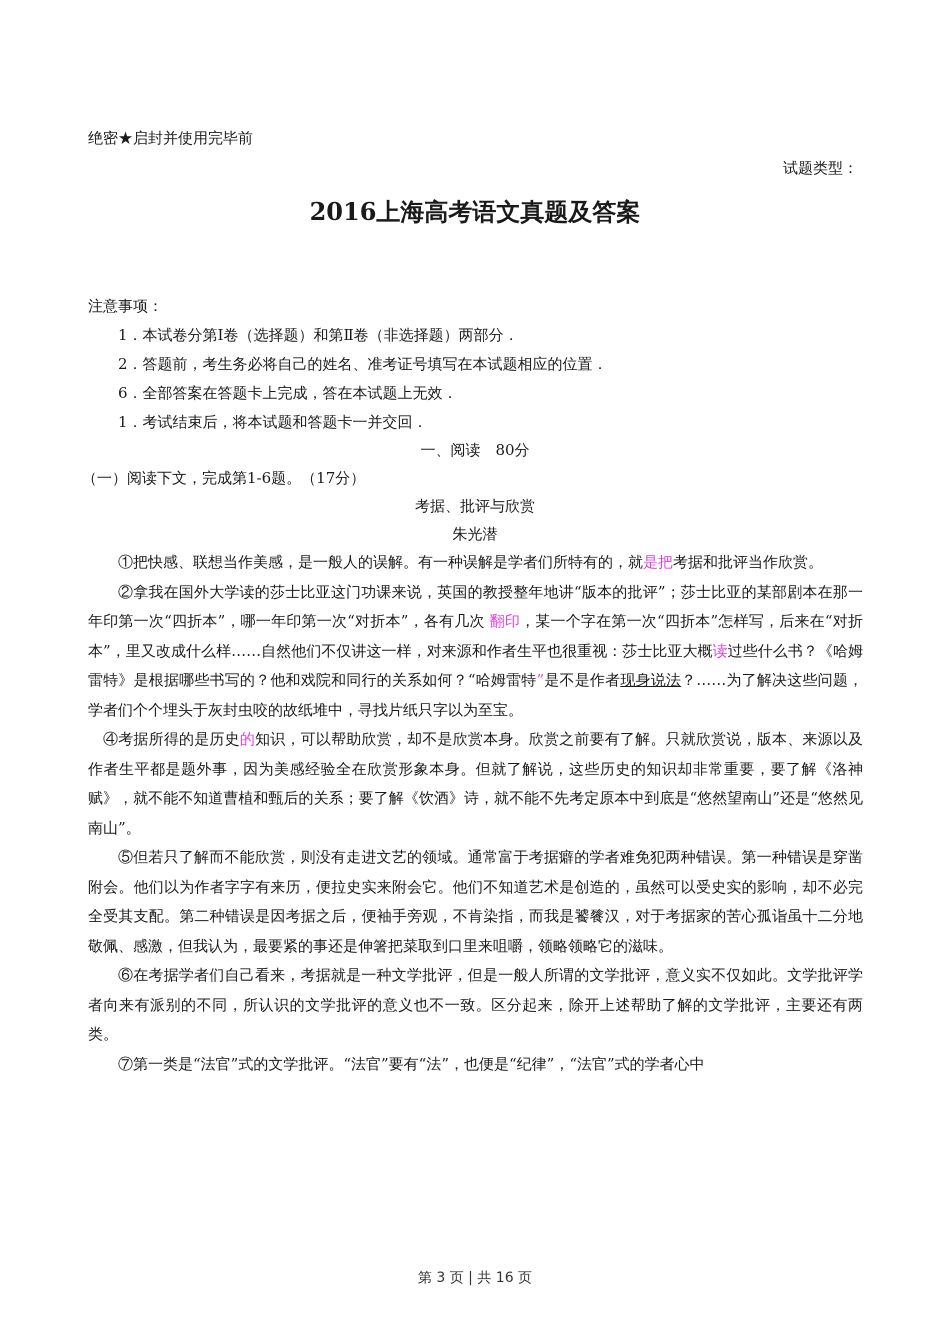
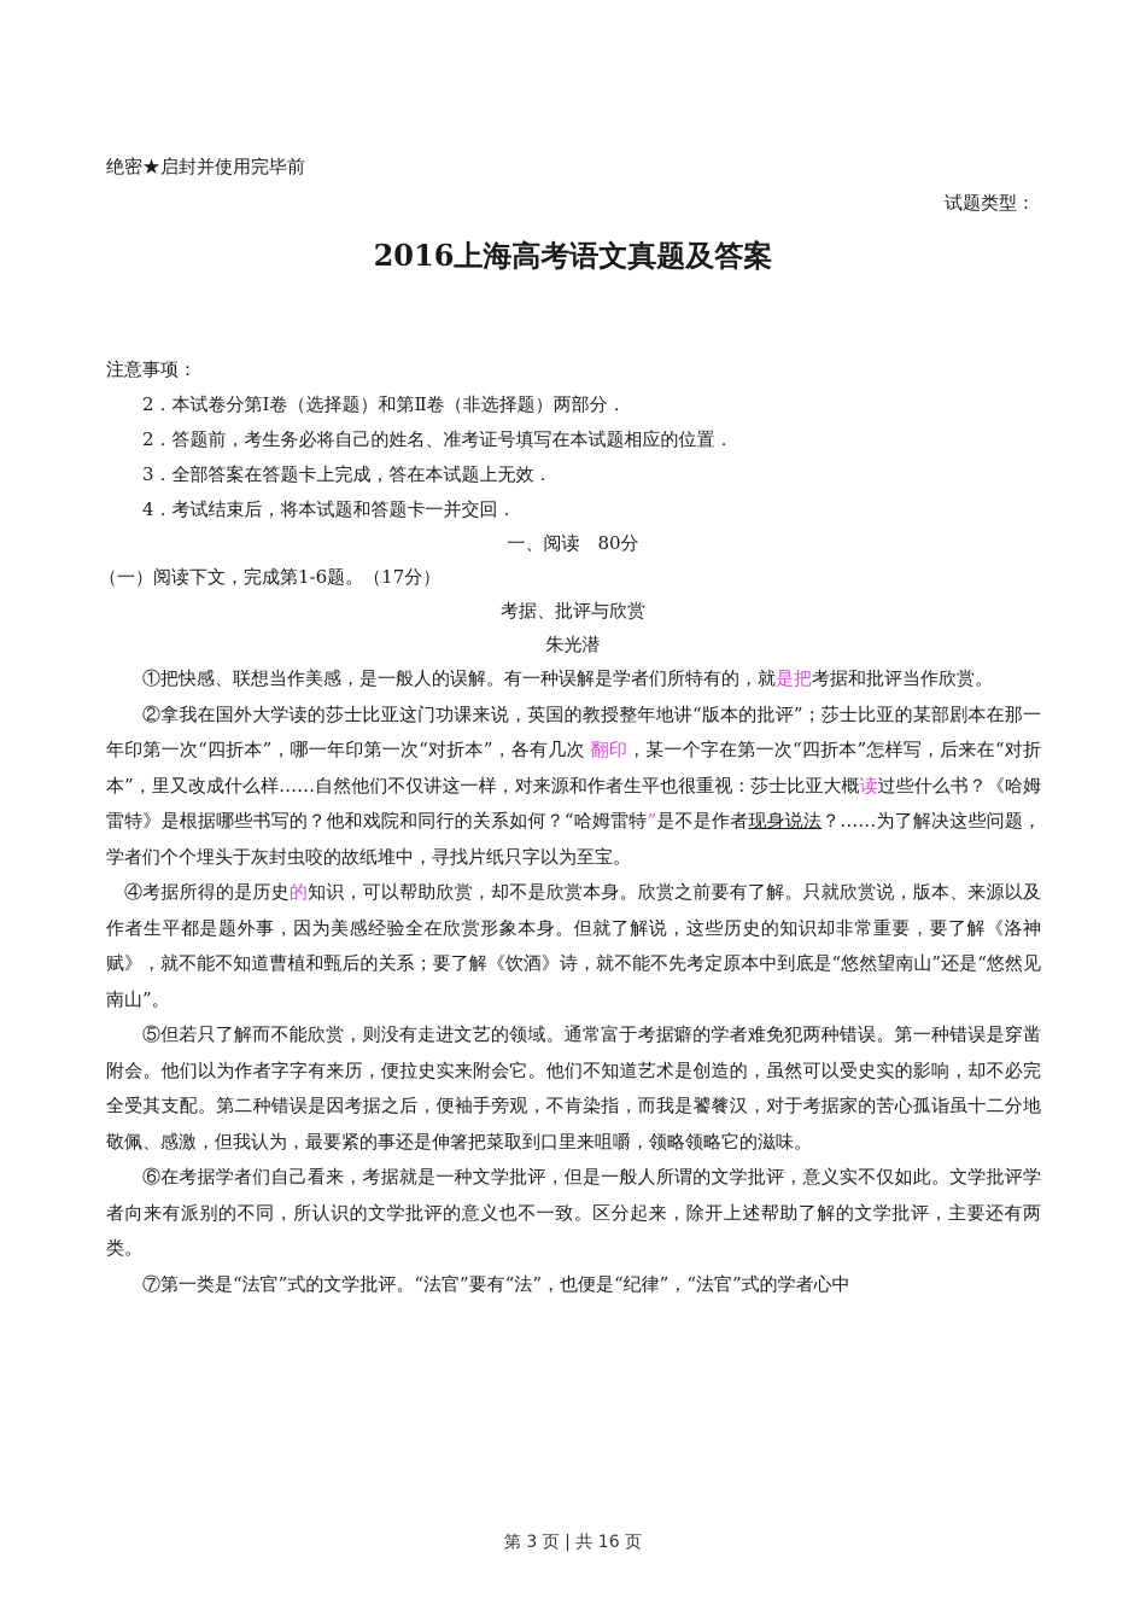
  绝密★启封并使用完毕前
  试题类型：
  2016上海高考语文真题及答案
  注意事项：
- 1．本试卷分第Ⅰ卷（选择题）和第Ⅱ卷（非选择题）两部分．
+ 2．本试卷分第Ⅰ卷（选择题）和第Ⅱ卷（非选择题）两部分．
  2．答题前，考生务必将自己的姓名、准考证号填写在本试题相应的位置．
- 6．全部答案在答题卡上完成，答在本试题上无效．
+ 3．全部答案在答题卡上完成，答在本试题上无效．
- 1．考试结束后，将本试题和答题卡一并交回．
+ 4．考试结束后，将本试题和答题卡一并交回．
  一、阅读 80分
  （一）阅读下文，完成第1-6题。（17分）
  考据、批评与欣赏
  朱光潜
  ①把快感、联想当作美感，是一般人的误解。有一种误解是学者们所特有的，就是把考据和批评当作欣赏。
  ②拿我在国外大学读的莎士比亚这门功课来说，英国的教授整年地讲“版本的批评”；莎士比亚的某部剧本在那一年印第一次“四折本”，哪一年印第一次“对折本”，各有几次 翻印，某一个字在第一次“四折本”怎样写，后来在“对折本”，里又改成什么样……自然他们不仅讲这一样，对来源和作者生平也很重视：莎士比亚大概读过些什么书？《哈姆雷特》是根据哪些书写的？他和戏院和同行的关系如何？“哈姆雷特”是不是作者现身说法？……为了解决这些问题，学者们个个埋头于灰封虫咬的故纸堆中，寻找片纸只字以为至宝。
  ④考据所得的是历史的知识，可以帮助欣赏，却不是欣赏本身。欣赏之前要有了解。只就欣赏说，版本、来源以及作者生平都是题外事，因为美感经验全在欣赏形象本身。但就了解说，这些历史的知识却非常重要，要了解《洛神赋》，就不能不知道曹植和甄后的关系；要了解《饮酒》诗，就不能不先考定原本中到底是“悠然望南山”还是“悠然见南山”。
  ⑤但若只了解而不能欣赏，则没有走进文艺的领域。通常富于考据癖的学者难免犯两种错误。第一种错误是穿凿附会。他们以为作者字字有来历，便拉史实来附会它。他们不知道艺术是创造的，虽然可以受史实的影响，却不必完全受其支配。第二种错误是因考据之后，便袖手旁观，不肯染指，而我是饕餮汉，对于考据家的苦心孤诣虽十二分地敬佩、感激，但我认为，最要紧的事还是伸箸把菜取到口里来咀嚼，领略领略它的滋味。
  ⑥在考据学者们自己看来，考据就是一种文学批评，但是一般人所谓的文学批评，意义实不仅如此。文学批评学者向来有派别的不同，所认识的文学批评的意义也不一致。区分起来，除开上述帮助了解的文学批评，主要还有两类。
  ⑦第一类是“法官”式的文学批评。“法官”要有“法”，也便是“纪律”，“法官”式的学者心中
  第 3 页 | 共 16 页
